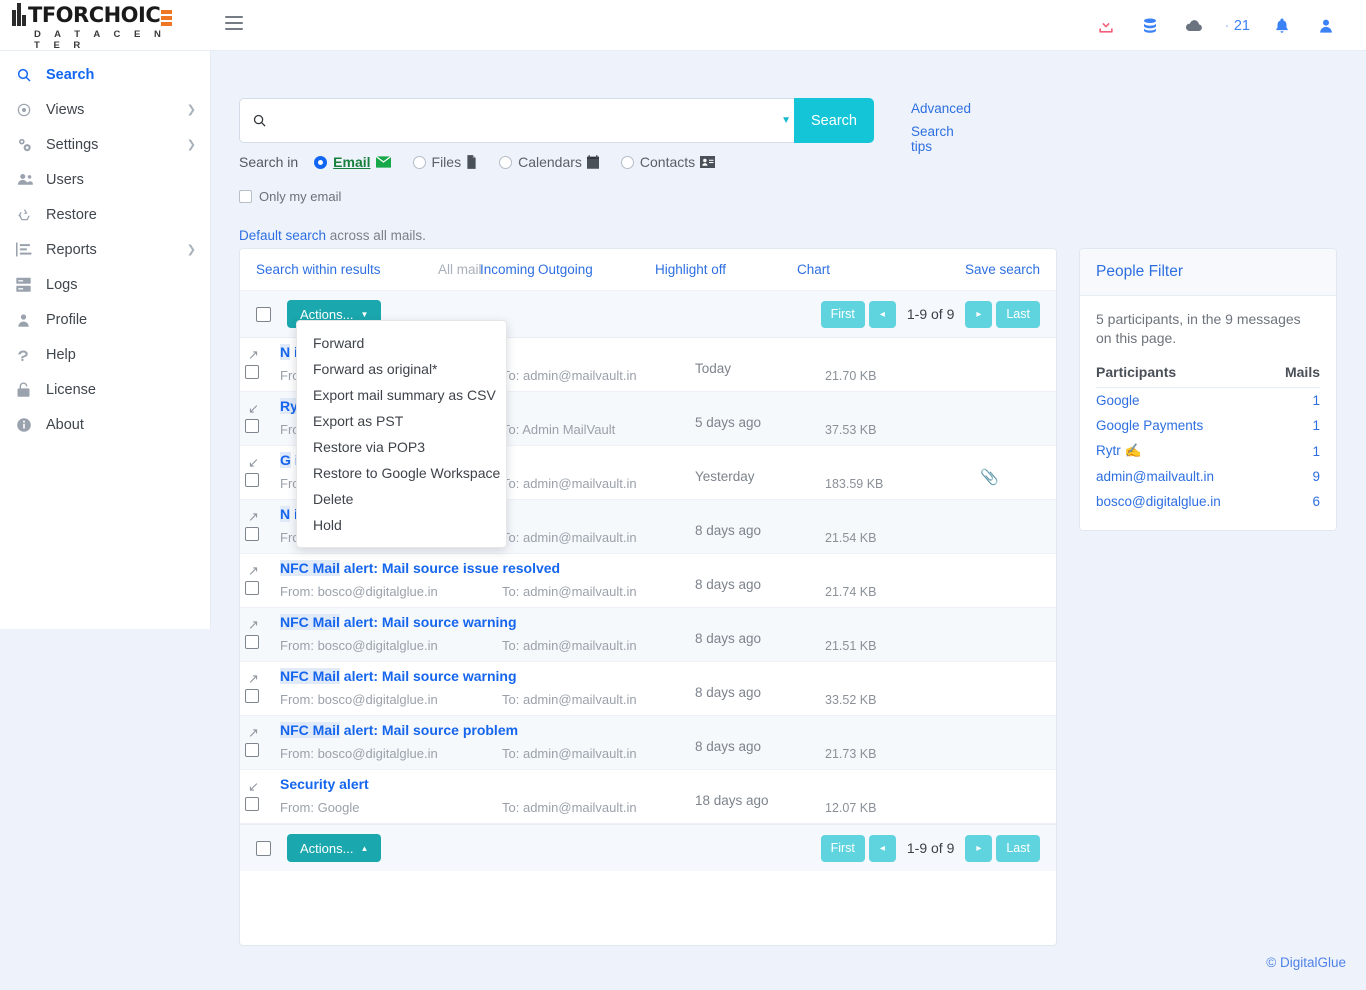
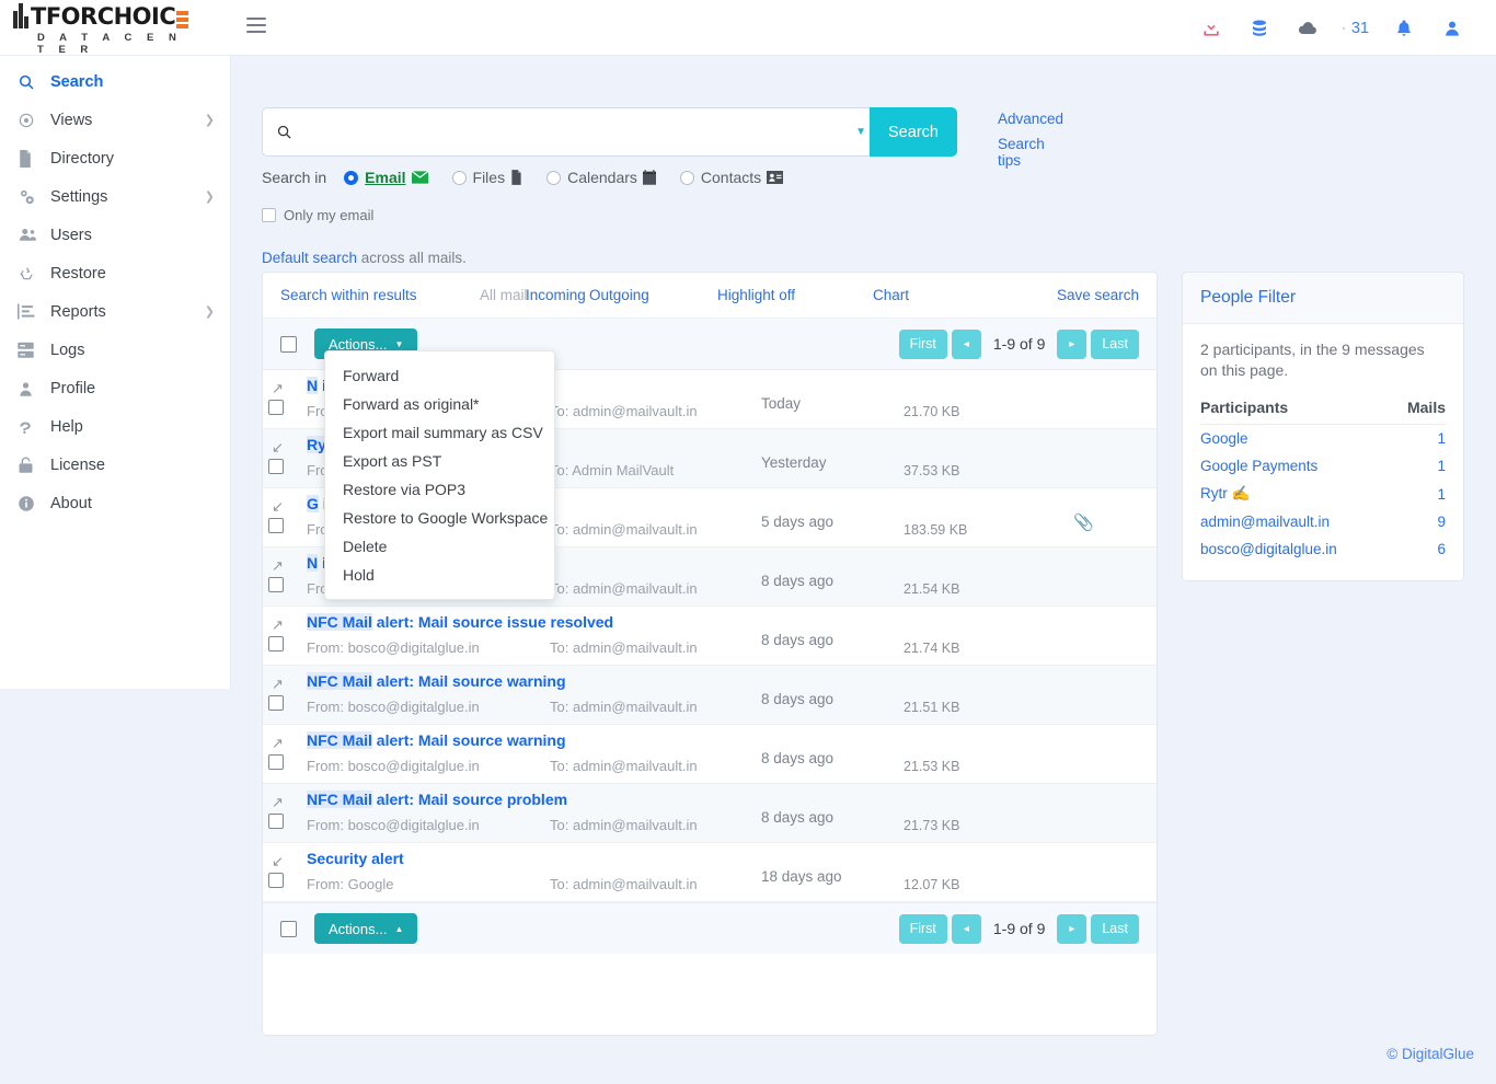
  TFORCHOIC
  D A T A C E N T E R
- 21
+ 31
  Search
  Views
  ❯
+ Directory
  Settings
  ❯
  Users
  Restore
  Reports
  ❯
  Logs
  Profile
  Help
  License
  About
  ▼
  Search
  Advanced
  Search tips
  Search in
  Email
  Files
  Calendars
  Contacts
  Only my email
  Default search across all mails.
  Search within results
  All mail
  Incoming
  Outgoing
  Highlight off
  Chart
  Save search
  Actions...
  ▼
  First
  ◂
  1-9 of 9
  ▸
  Last
  ↗
  o: admin@mailvault.in
  Today
  21.70 KB
  ↙
  Ry
  o: Admin MailVault
- 5 days ago
+ Yesterday
  37.53 KB
  ↙
  o: admin@mailvault.in
- Yesterday
+ 5 days ago
  183.59 KB
  📎
  ↗
  o: admin@mailvault.in
  8 days ago
  21.54 KB
  ↗
  NFC Mail alert: Mail source issue resolved
  From: bosco@digitalglue.in
  To: admin@mailvault.in
  8 days ago
  21.74 KB
  ↗
  NFC Mail alert: Mail source warning
  From: bosco@digitalglue.in
  To: admin@mailvault.in
  8 days ago
  21.51 KB
  ↗
  NFC Mail alert: Mail source warning
  From: bosco@digitalglue.in
  To: admin@mailvault.in
  8 days ago
- 33.52 KB
+ 21.53 KB
  ↗
  NFC Mail alert: Mail source problem
  From: bosco@digitalglue.in
  To: admin@mailvault.in
  8 days ago
  21.73 KB
  ↙
  Security alert
  From: Google
  To: admin@mailvault.in
  18 days ago
  12.07 KB
  Actions...
  ▲
  First
  ◂
  1-9 of 9
  ▸
  Last
  People Filter
- 5 participants, in the 9 messages on this page.
+ 2 participants, in the 9 messages on this page.
  Participants	Mails
  Google	1
  Google Payments	1
  Rytr ✍️	1
  admin@mailvault.in	9
  bosco@digitalglue.in	6
  Forward
  Forward as original*
  Export mail summary as CSV
  Export as PST
  Restore via POP3
  Restore to Google Workspace
  Delete
  Hold
  © DigitalGlue
